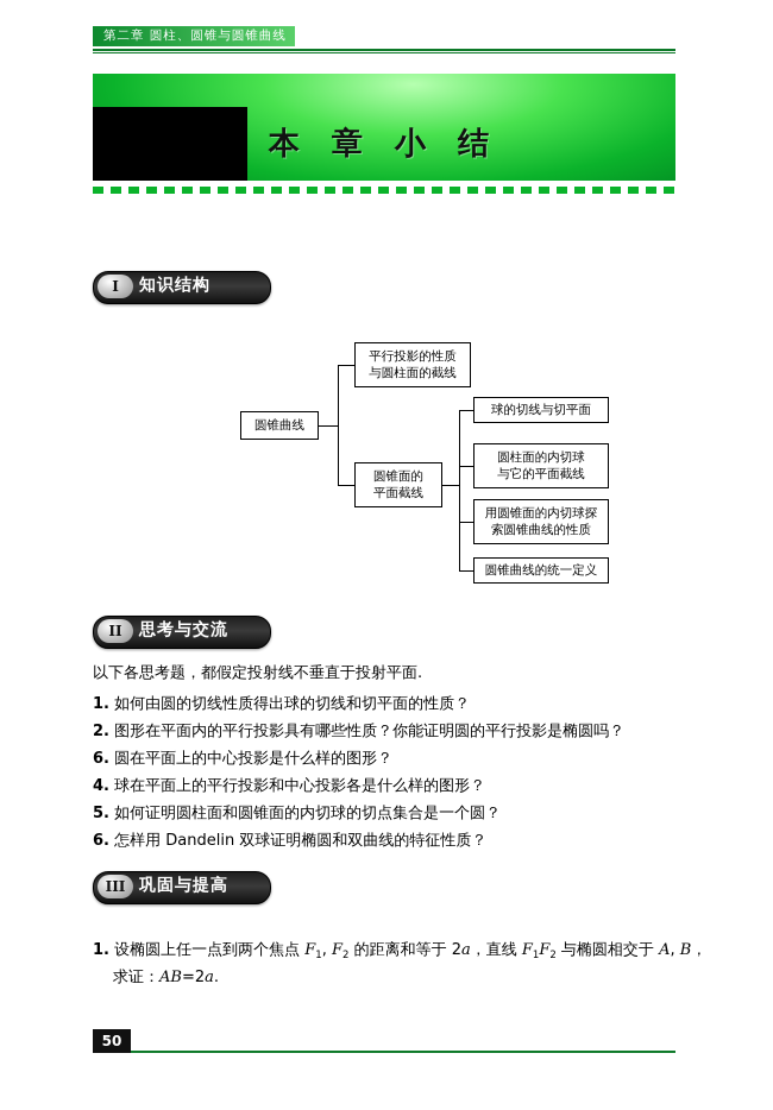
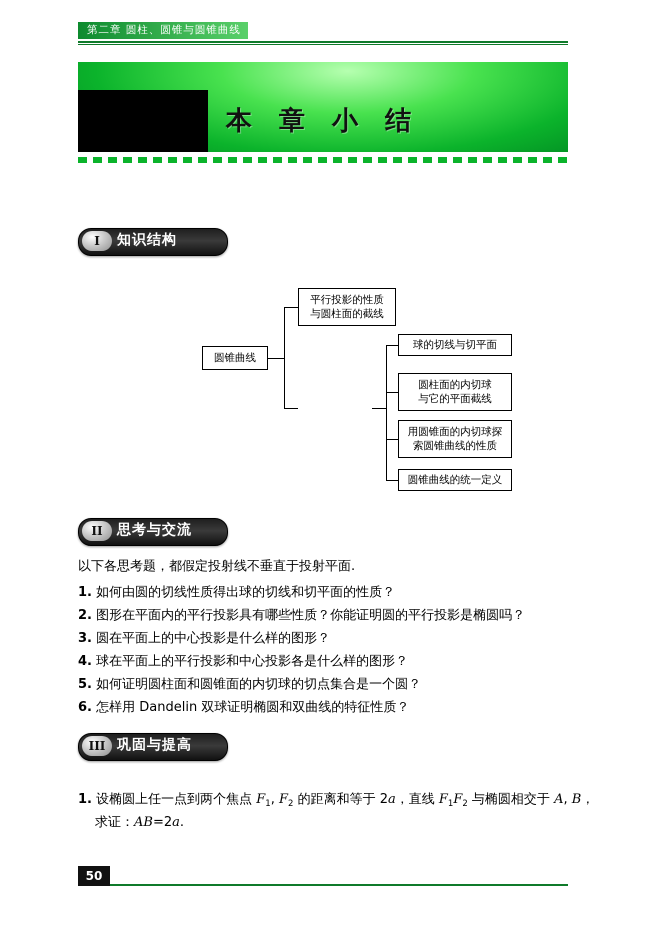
  第二章 圆柱、圆锥与圆锥曲线
  本 章 小 结
  I
  知识结构
  圆锥曲线
  平行投影的性质
  与圆柱面的截线
- 圆锥面的
- 平面截线
  球的切线与切平面
  圆柱面的内切球
  与它的平面截线
  用圆锥面的内切球探
  索圆锥曲线的性质
  圆锥曲线的统一定义
  II
  思考与交流
  以下各思考题，都假定投射线不垂直于投射平面.
  1. 如何由圆的切线性质得出球的切线和切平面的性质？
  2. 图形在平面内的平行投影具有哪些性质？你能证明圆的平行投影是椭圆吗？
- 6. 圆在平面上的中心投影是什么样的图形？
+ 3. 圆在平面上的中心投影是什么样的图形？
  4. 球在平面上的平行投影和中心投影各是什么样的图形？
  5. 如何证明圆柱面和圆锥面的内切球的切点集合是一个圆？
  6. 怎样用 Dandelin 双球证明椭圆和双曲线的特征性质？
  III
  巩固与提高
  1. 设椭圆上任一点到两个焦点 F1, F2 的距离和等于 2a，直线 F1F2 与椭圆相交于 A, B，
  求证：AB=2a.
  50
